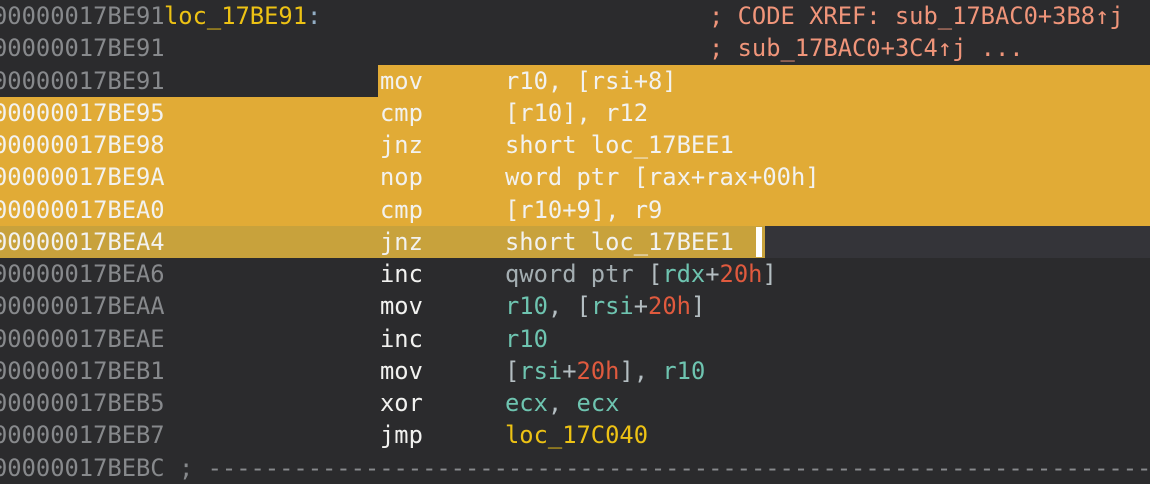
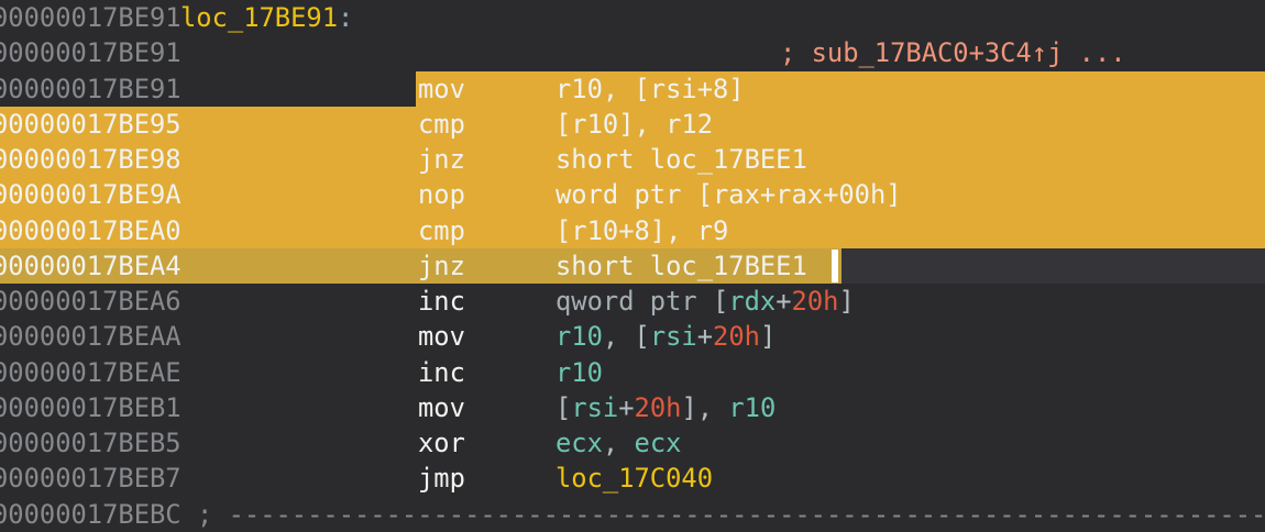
  00000017BE91
  loc_17BE91:
- ; CODE XREF: sub_17BAC0+3B8↑j
  00000017BE91
  ; sub_17BAC0+3C4↑j ...
  00000017BE91
  mov
  r10, [rsi+8]
  00000017BE95
  cmp
  [r10], r12
  00000017BE98
  jnz
  short loc_17BEE1
  00000017BE9A
  nop
  word ptr [rax+rax+00h]
  00000017BEA0
  cmp
- [r10+9], r9
+ [r10+8], r9
  00000017BEA4
  jnz
  short loc_17BEE1
  00000017BEA6
  inc
  qword ptr [rdx+20h]
  00000017BEAA
  mov
  r10, [rsi+20h]
  00000017BEAE
  inc
  r10
  00000017BEB1
  mov
  [rsi+20h], r10
  00000017BEB5
  xor
  ecx, ecx
  00000017BEB7
  jmp
  loc_17C040
  00000017BEBC
  ; ------------------------------------------------------------------
